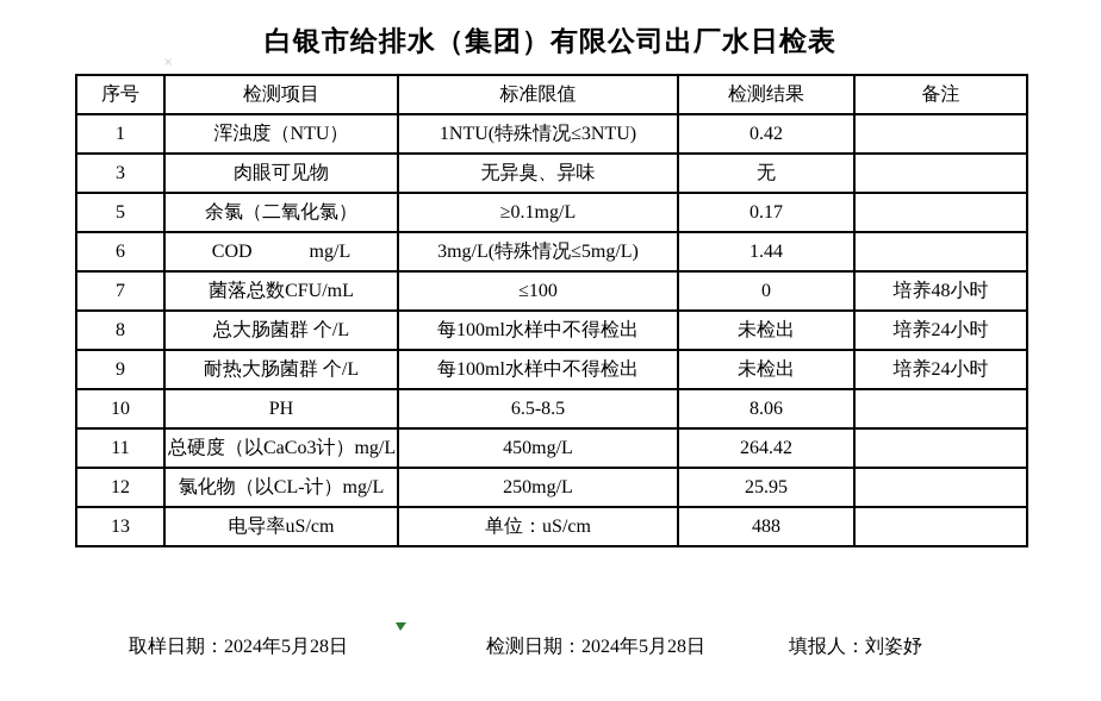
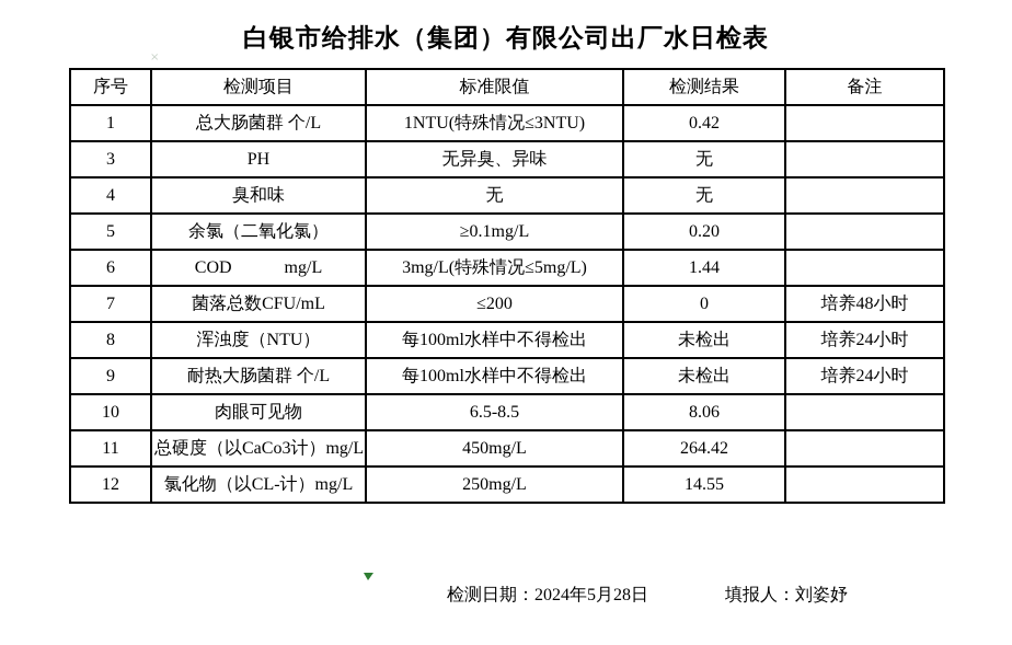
  白银市给排水（集团）有限公司出厂水日检表
  ×
  序号	检测项目	标准限值	检测结果	备注
- 1	浑浊度（NTU）	1NTU(特殊情况≤3NTU)	0.42
+ 1	总大肠菌群 个/L	1NTU(特殊情况≤3NTU)	0.42
- 3	肉眼可见物	无异臭、异味	无
+ 3	PH	无异臭、异味	无
+ 4	臭和味	无	无
- 5	余氯（二氧化氯）	≥0.1mg/L	0.17
+ 5	余氯（二氧化氯）	≥0.1mg/L	0.20
  6	COD mg/L	3mg/L(特殊情况≤5mg/L)	1.44
- 7	菌落总数CFU/mL	≤100	0	培养48小时
+ 7	菌落总数CFU/mL	≤200	0	培养48小时
- 8	总大肠菌群 个/L	每100ml水样中不得检出	未检出	培养24小时
+ 8	浑浊度（NTU）	每100ml水样中不得检出	未检出	培养24小时
  9	耐热大肠菌群 个/L	每100ml水样中不得检出	未检出	培养24小时
- 10	PH	6.5-8.5	8.06
+ 10	肉眼可见物	6.5-8.5	8.06
  11	总硬度（以CaCo3计）mg/L	450mg/L	264.42
- 12	氯化物（以CL-计）mg/L	250mg/L	25.95
+ 12	氯化物（以CL-计）mg/L	250mg/L	14.55
- 13	电导率uS/cm	单位：uS/cm	488
- 取样日期：2024年5月28日
  检测日期：2024年5月28日
  填报人：刘姿妤
